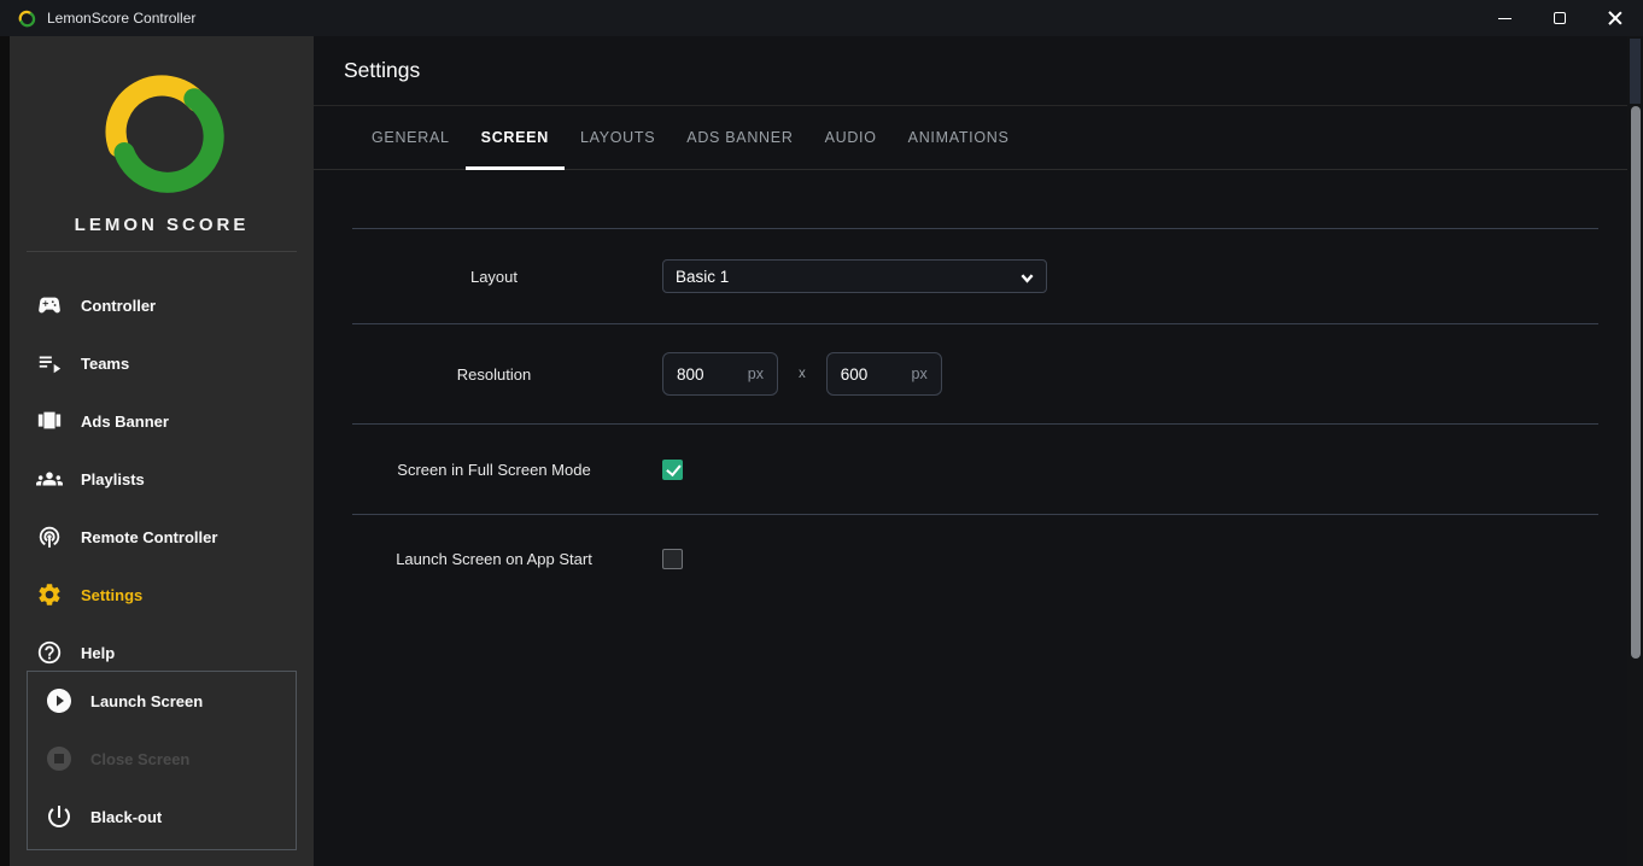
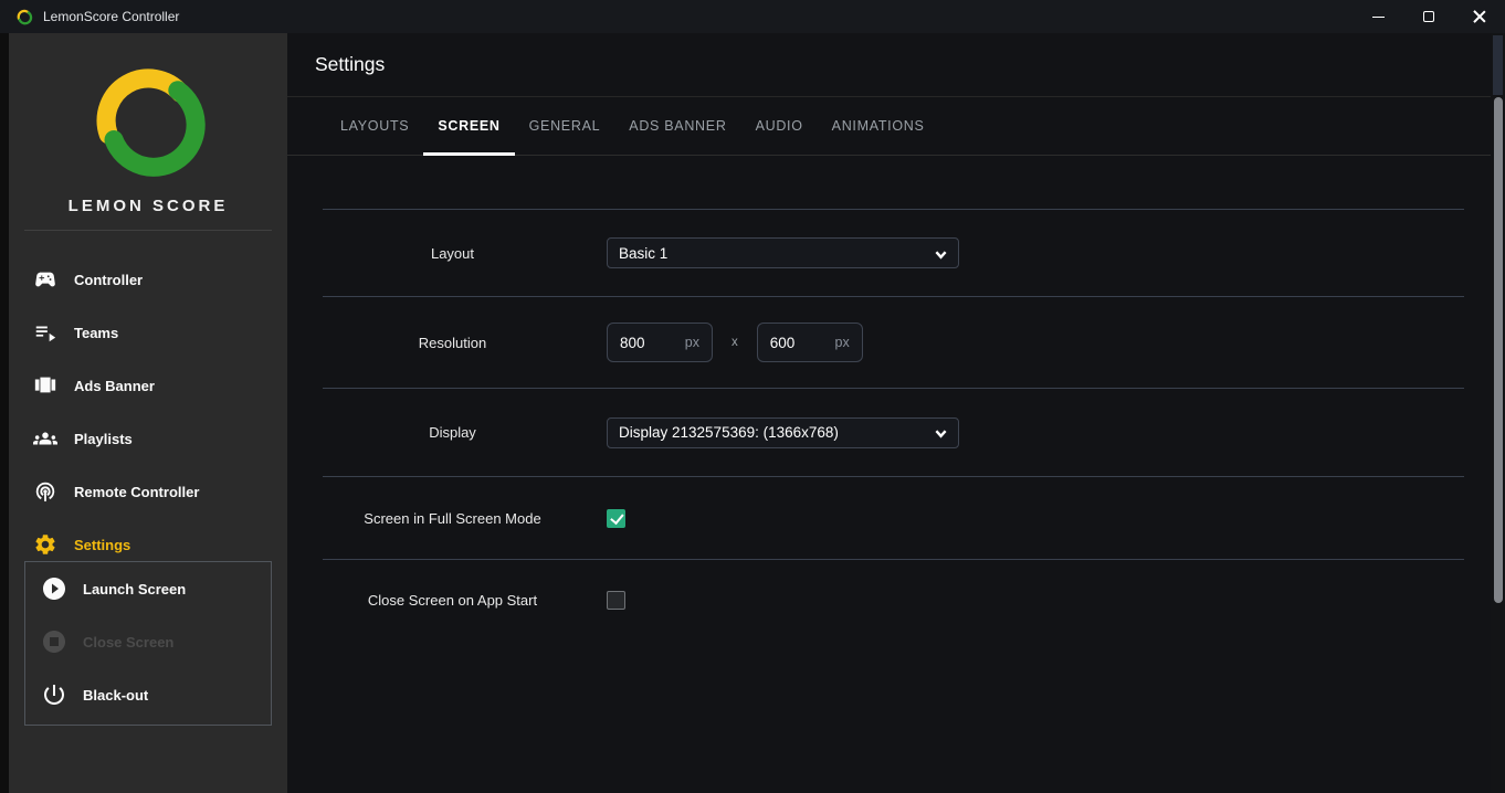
  LemonScore Controller
  LEMON SCORE
  Controller
  Teams
  Ads Banner
  Playlists
  Remote Controller
  Settings
- Help
  Launch Screen
  Close Screen
  Black-out
  Settings
- GENERAL
+ LAYOUTS
  SCREEN
- LAYOUTS
+ GENERAL
  ADS BANNER
  AUDIO
  ANIMATIONS
  Layout
  Basic 1
  Resolution
  800
  px
  x
  600
  px
+ Display
+ Display 2132575369: (1366x768)
  Screen in Full Screen Mode
- Launch Screen on App Start
+ Close Screen on App Start
